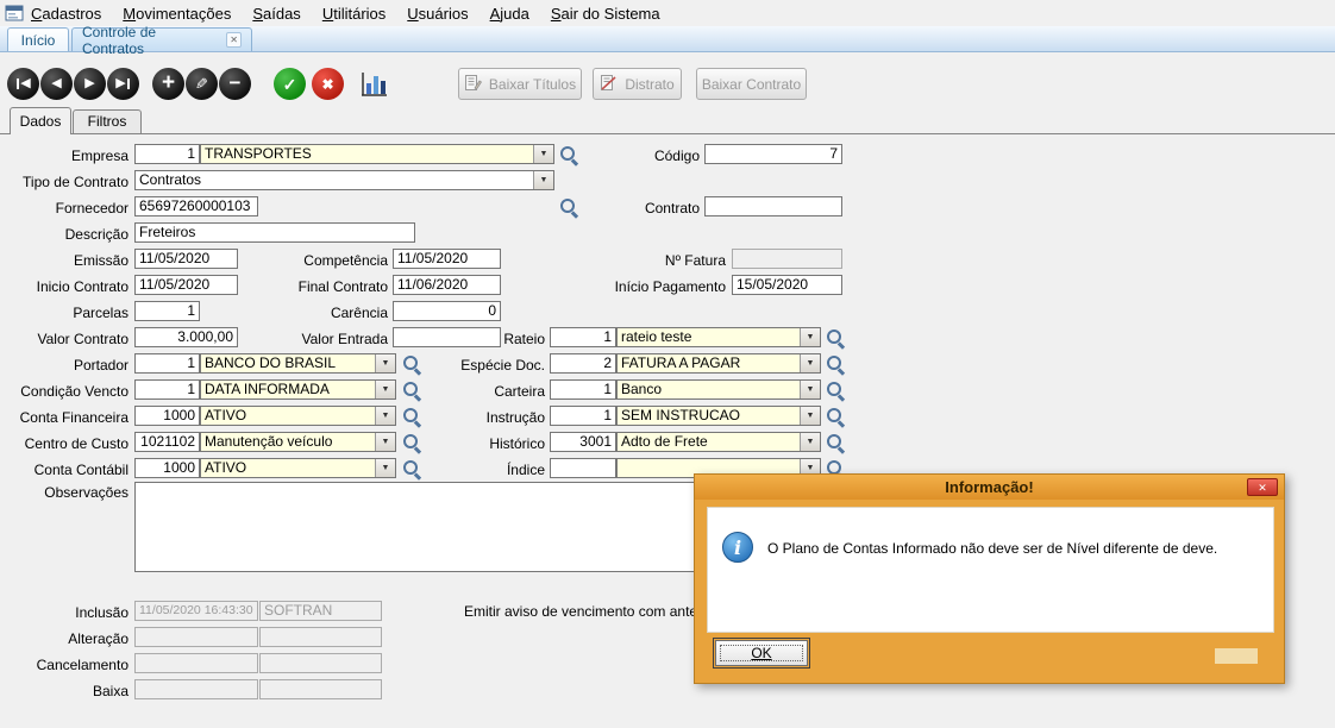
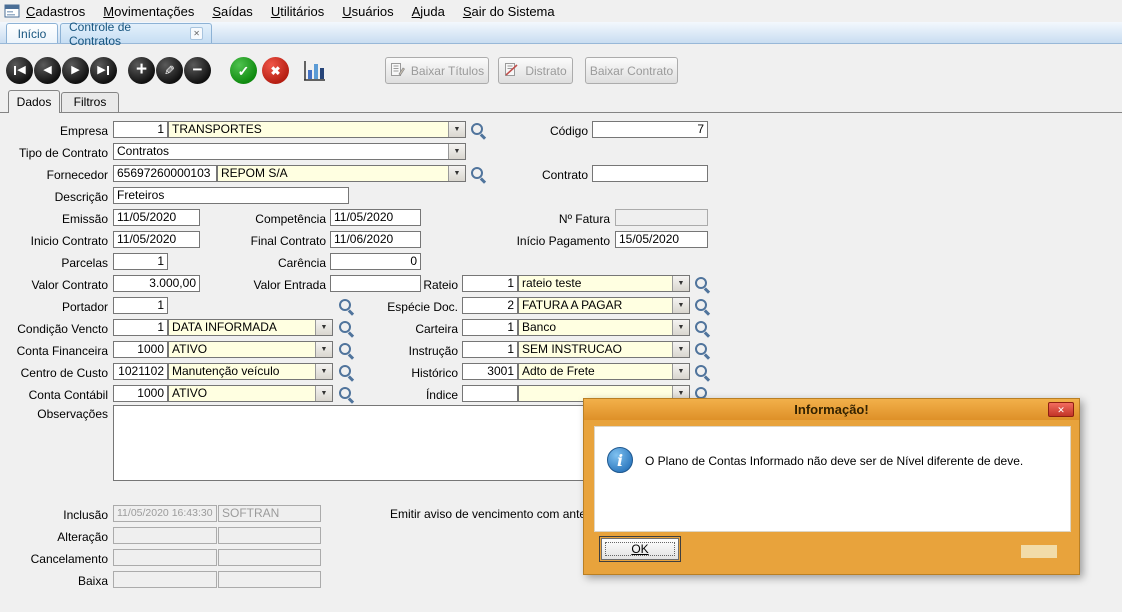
  Cadastros
  Movimentações
  Saídas
  Utilitários
  Usuários
  Ajuda
  Sair do Sistema
  Início
  Controle de Contratos
  ✕
  ◀
  ◀
  ▶
  ▶
  +
  −
  ✓
  ✖
  Baixar Títulos
  Distrato
  Baixar Contrato
  Dados
  Filtros
  Empresa
  1
  TRANSPORTES
  Código
  7
  Tipo de Contrato
  Contratos
  Fornecedor
  65697260000103
+ REPOM S/A
  Contrato
  Descrição
  Freteiros
  Emissão
  11/05/2020
  Competência
  11/05/2020
  Nº Fatura
  Inicio Contrato
  11/05/2020
  Final Contrato
  11/06/2020
  Início Pagamento
  15/05/2020
  Parcelas
  1
  Carência
  0
  Valor Contrato
  3.000,00
  Valor Entrada
  Rateio
  1
  rateio teste
  Portador
  1
- BANCO DO BRASIL
  Espécie Doc.
  2
  FATURA A PAGAR
  Condição Vencto
  1
  DATA INFORMADA
  Carteira
  1
  Banco
  Conta Financeira
  1000
  ATIVO
  Instrução
  1
  SEM INSTRUCAO
  Centro de Custo
  1021102
  Manutenção veículo
  Histórico
  3001
  Adto de Frete
  Conta Contábil
  1000
  ATIVO
  Índice
  Observações
  Inclusão
  11/05/2020 16:43:30
  SOFTRAN
  Alteração
  Cancelamento
  Baixa
  Emitir aviso de vencimento com ant
  Informação!
  ✕
  i
  O Plano de Contas Informado não deve ser de Nível diferente de deve.
  OK
